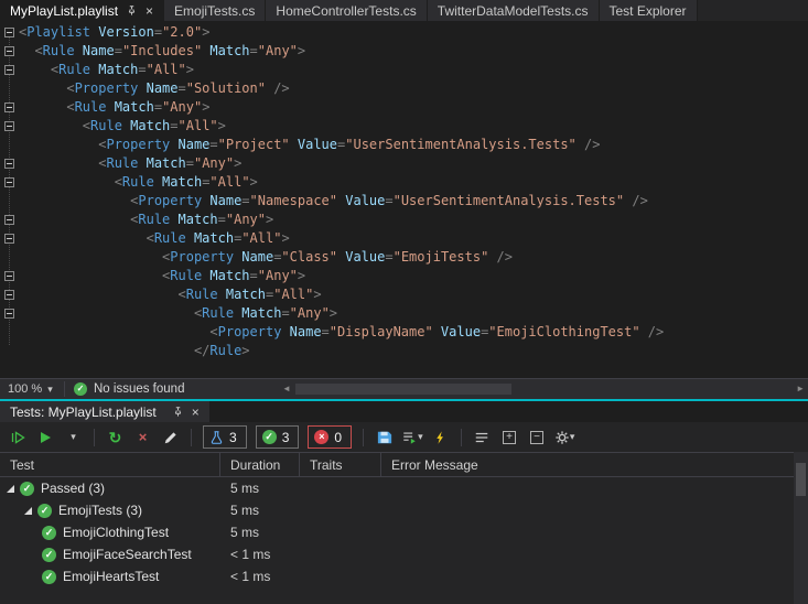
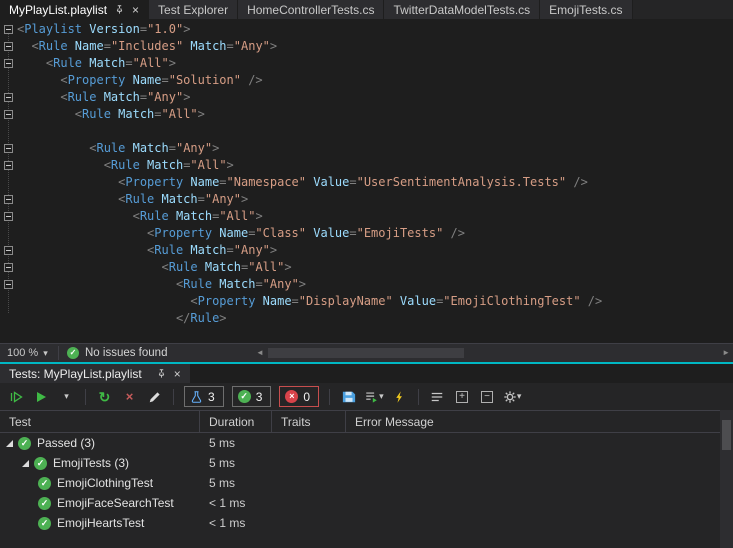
  MyPlayList.playlist
  ×
- EmojiTests.cs
+ Test Explorer
  HomeControllerTests.cs
  TwitterDataModelTests.cs
- Test Explorer
+ EmojiTests.cs
- <Playlist Version="2.0">
+ <Playlist Version="1.0">
  <Rule Name="Includes" Match="Any">
  <Rule Match="All">
  <Property Name="Solution" />
  <Rule Match="Any">
  <Rule Match="All">
- <Property Name="Project" Value="UserSentimentAnalysis.Tests" />
  <Rule Match="Any">
  <Rule Match="All">
  <Property Name="Namespace" Value="UserSentimentAnalysis.Tests" />
  <Rule Match="Any">
  <Rule Match="All">
  <Property Name="Class" Value="EmojiTests" />
  <Rule Match="Any">
  <Rule Match="All">
  <Rule Match="Any">
  <Property Name="DisplayName" Value="EmojiClothingTest" />
  </Rule>
  100 %
  ▾
  ✓
  No issues found
  ◄
  ►
  Tests: MyPlayList.playlist
  ×
  ▾
  ↻
  ×
  3
  ✓
  3
  ×
  0
  ▾
  +
  −
  ▾
  Test
  Duration
  Traits
  Error Message
  ✓
  Passed (3)
  5 ms
  ✓
  EmojiTests (3)
  5 ms
  ✓
  EmojiClothingTest
  5 ms
  ✓
  EmojiFaceSearchTest
  < 1 ms
  ✓
  EmojiHeartsTest
  < 1 ms
